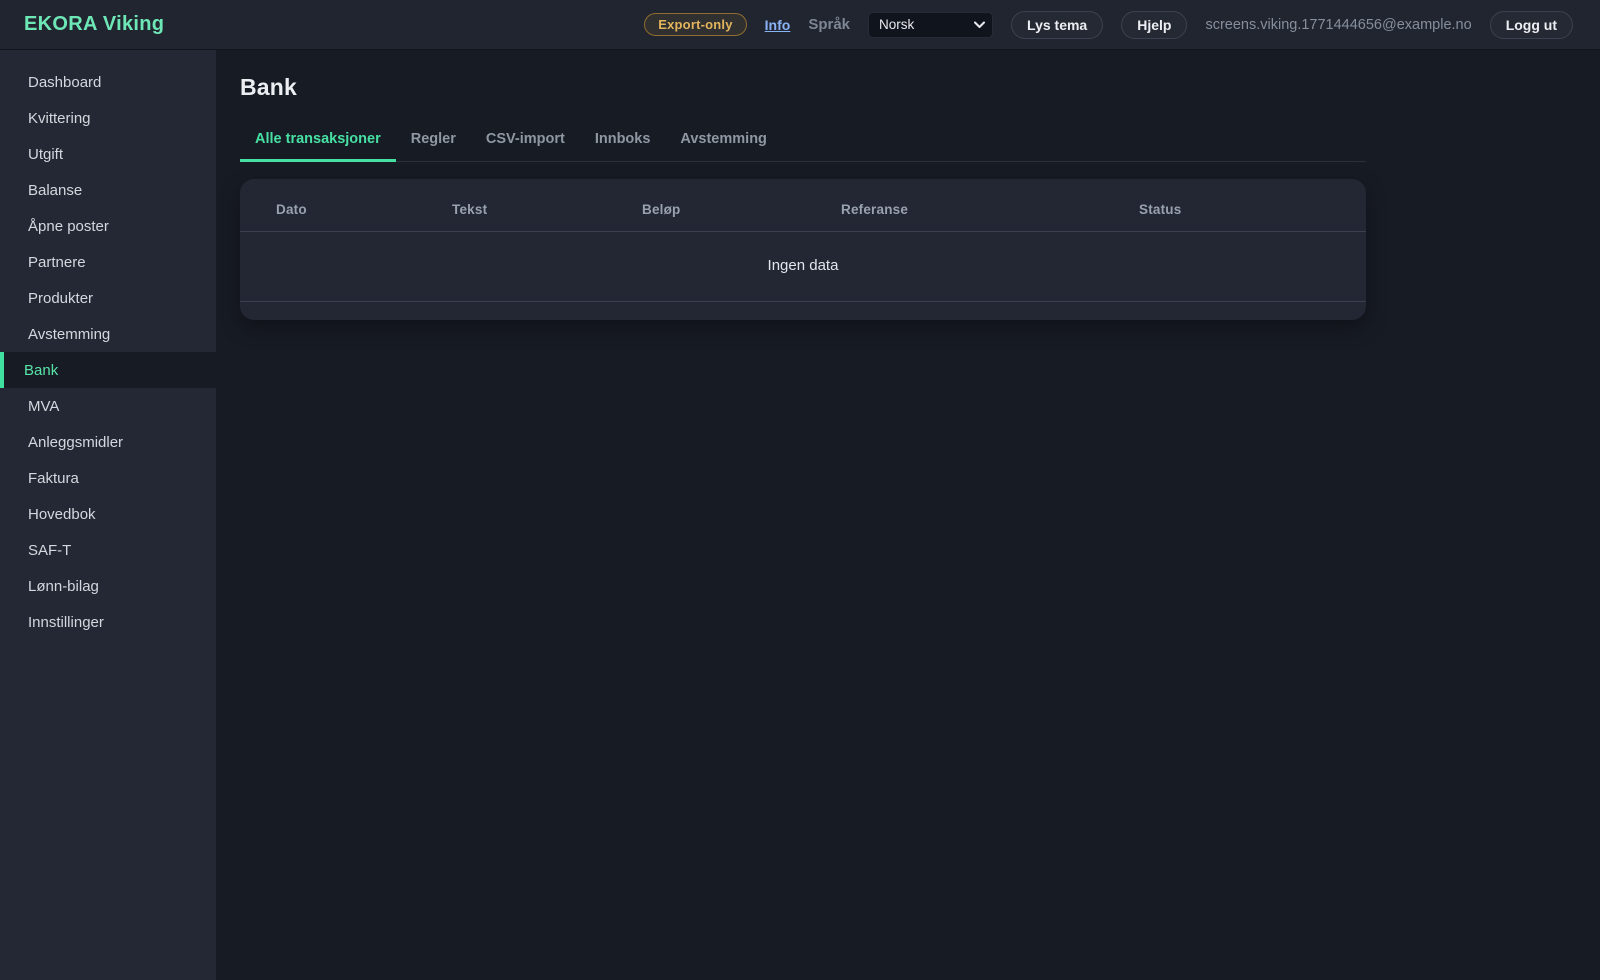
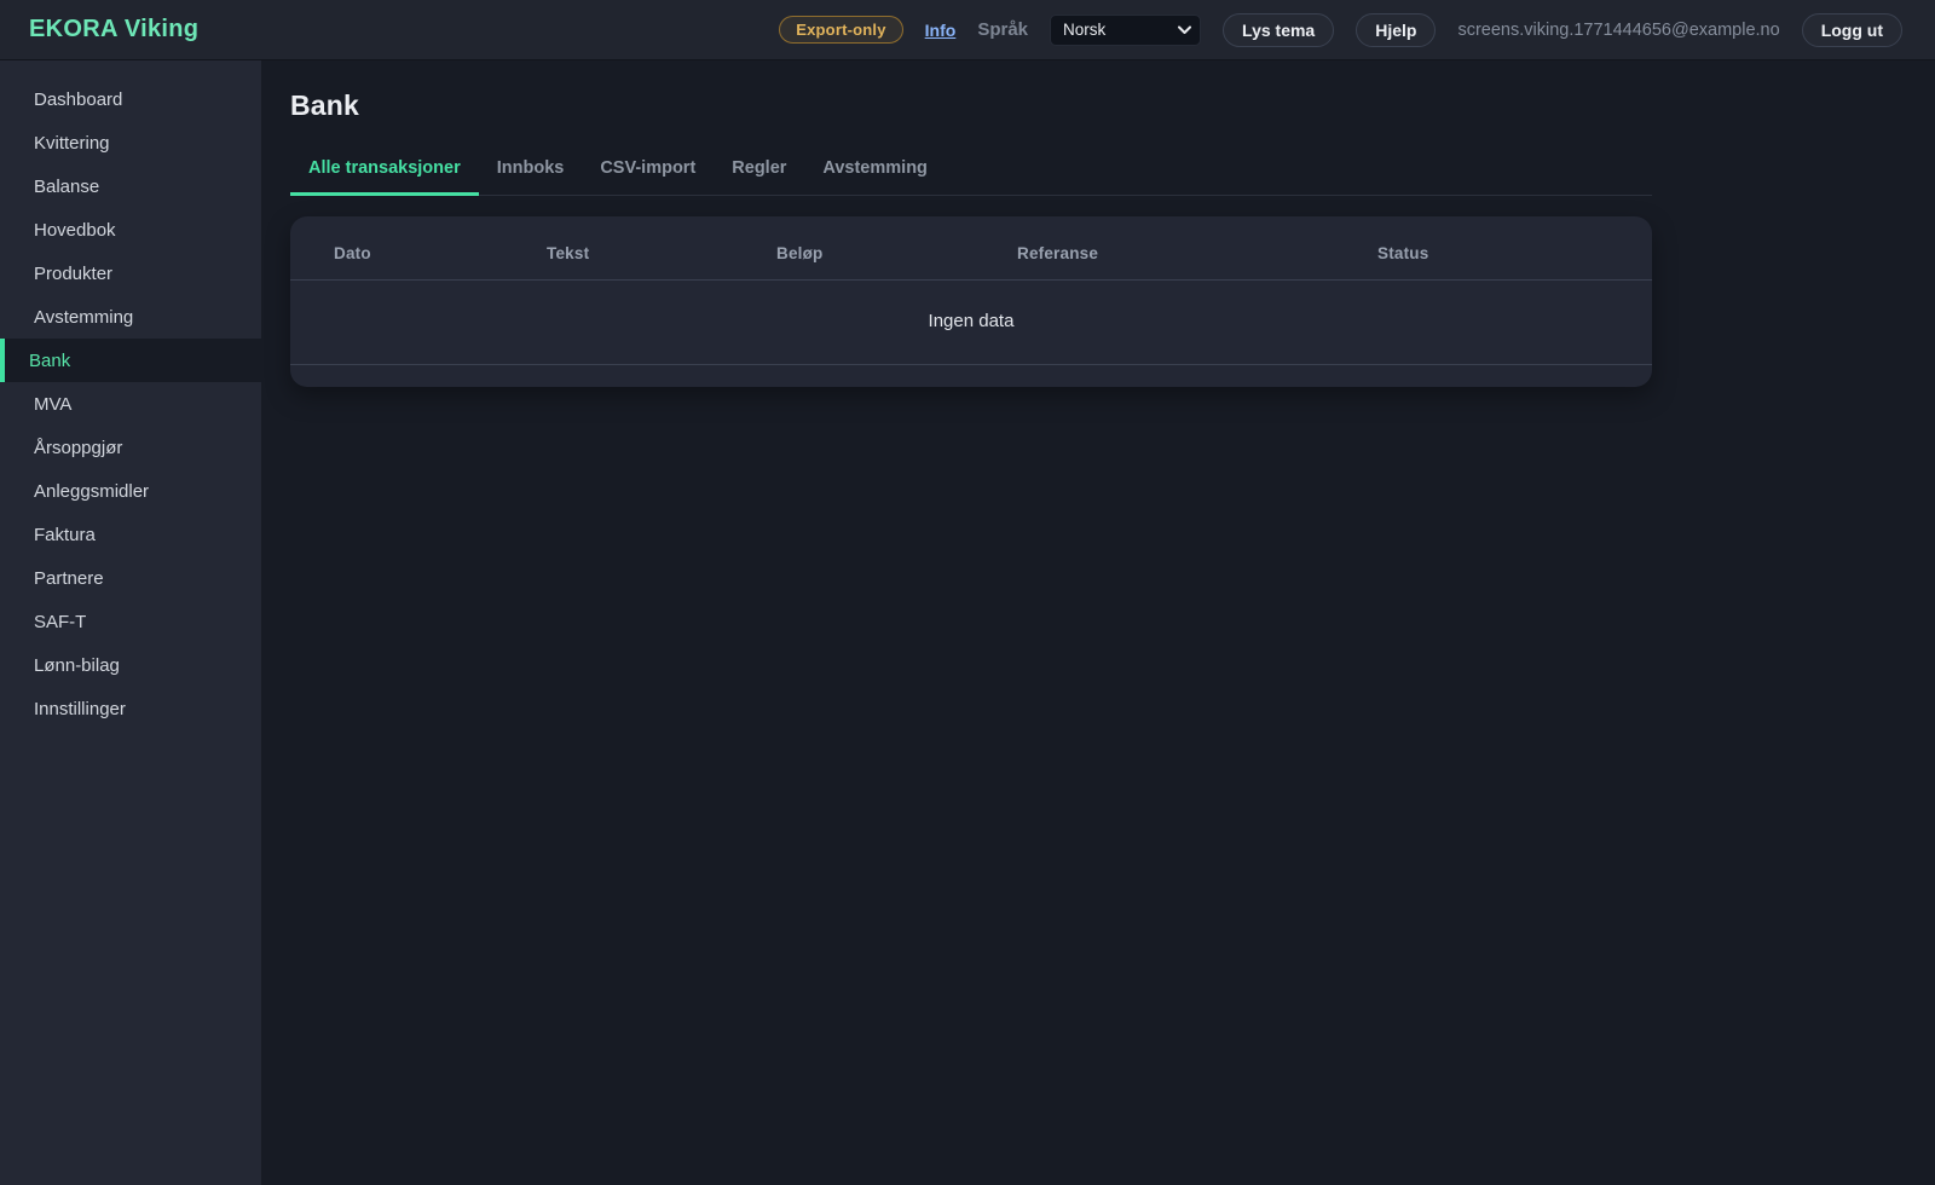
  EKORA Viking
  Export-only
  Info
  Språk
  Norsk
  Lys tema
  Hjelp
  screens.viking.1771444656@example.no
  Logg ut
  Dashboard
  Kvittering
- Utgift
  Balanse
- Åpne poster
- Partnere
+ Hovedbok
  Produkter
  Avstemming
  Bank
  MVA
+ Årsoppgjør
  Anleggsmidler
  Faktura
- Hovedbok
+ Partnere
  SAF-T
  Lønn-bilag
  Innstillinger
  Bank
  Alle transaksjoner
- Regler
+ Innboks
  CSV-import
- Innboks
+ Regler
  Avstemming
  Dato	Tekst	Beløp	Referanse	Status
  Ingen data
